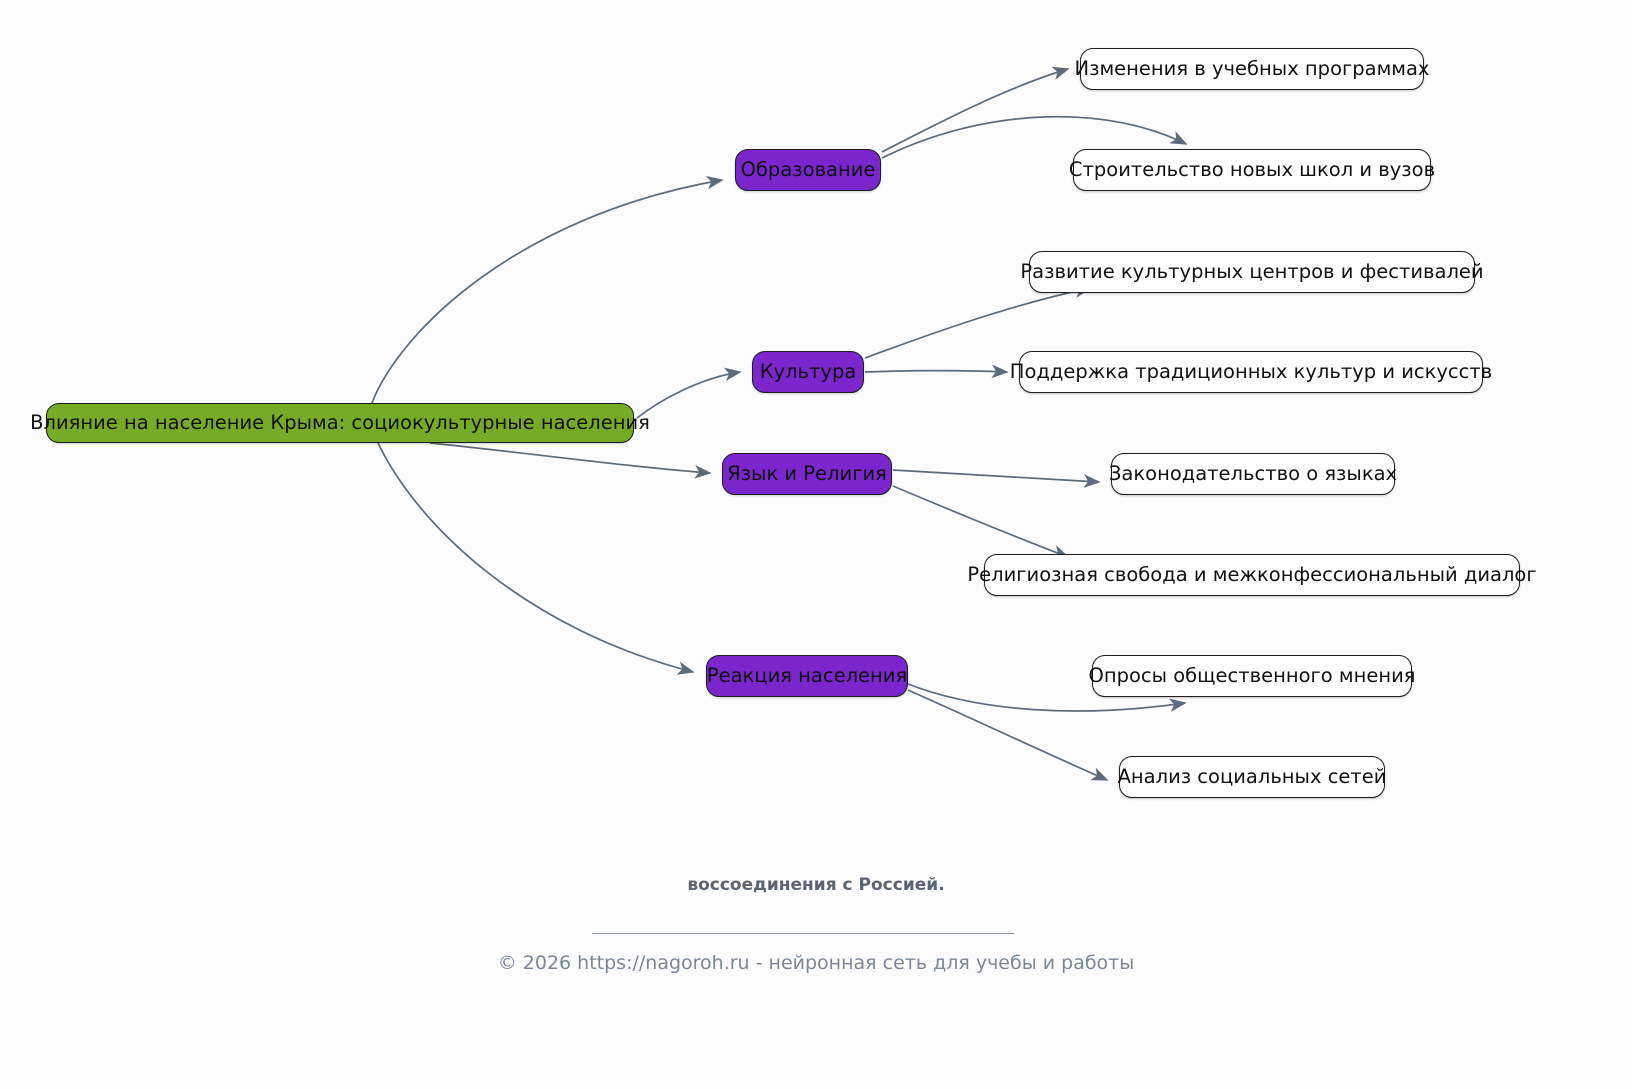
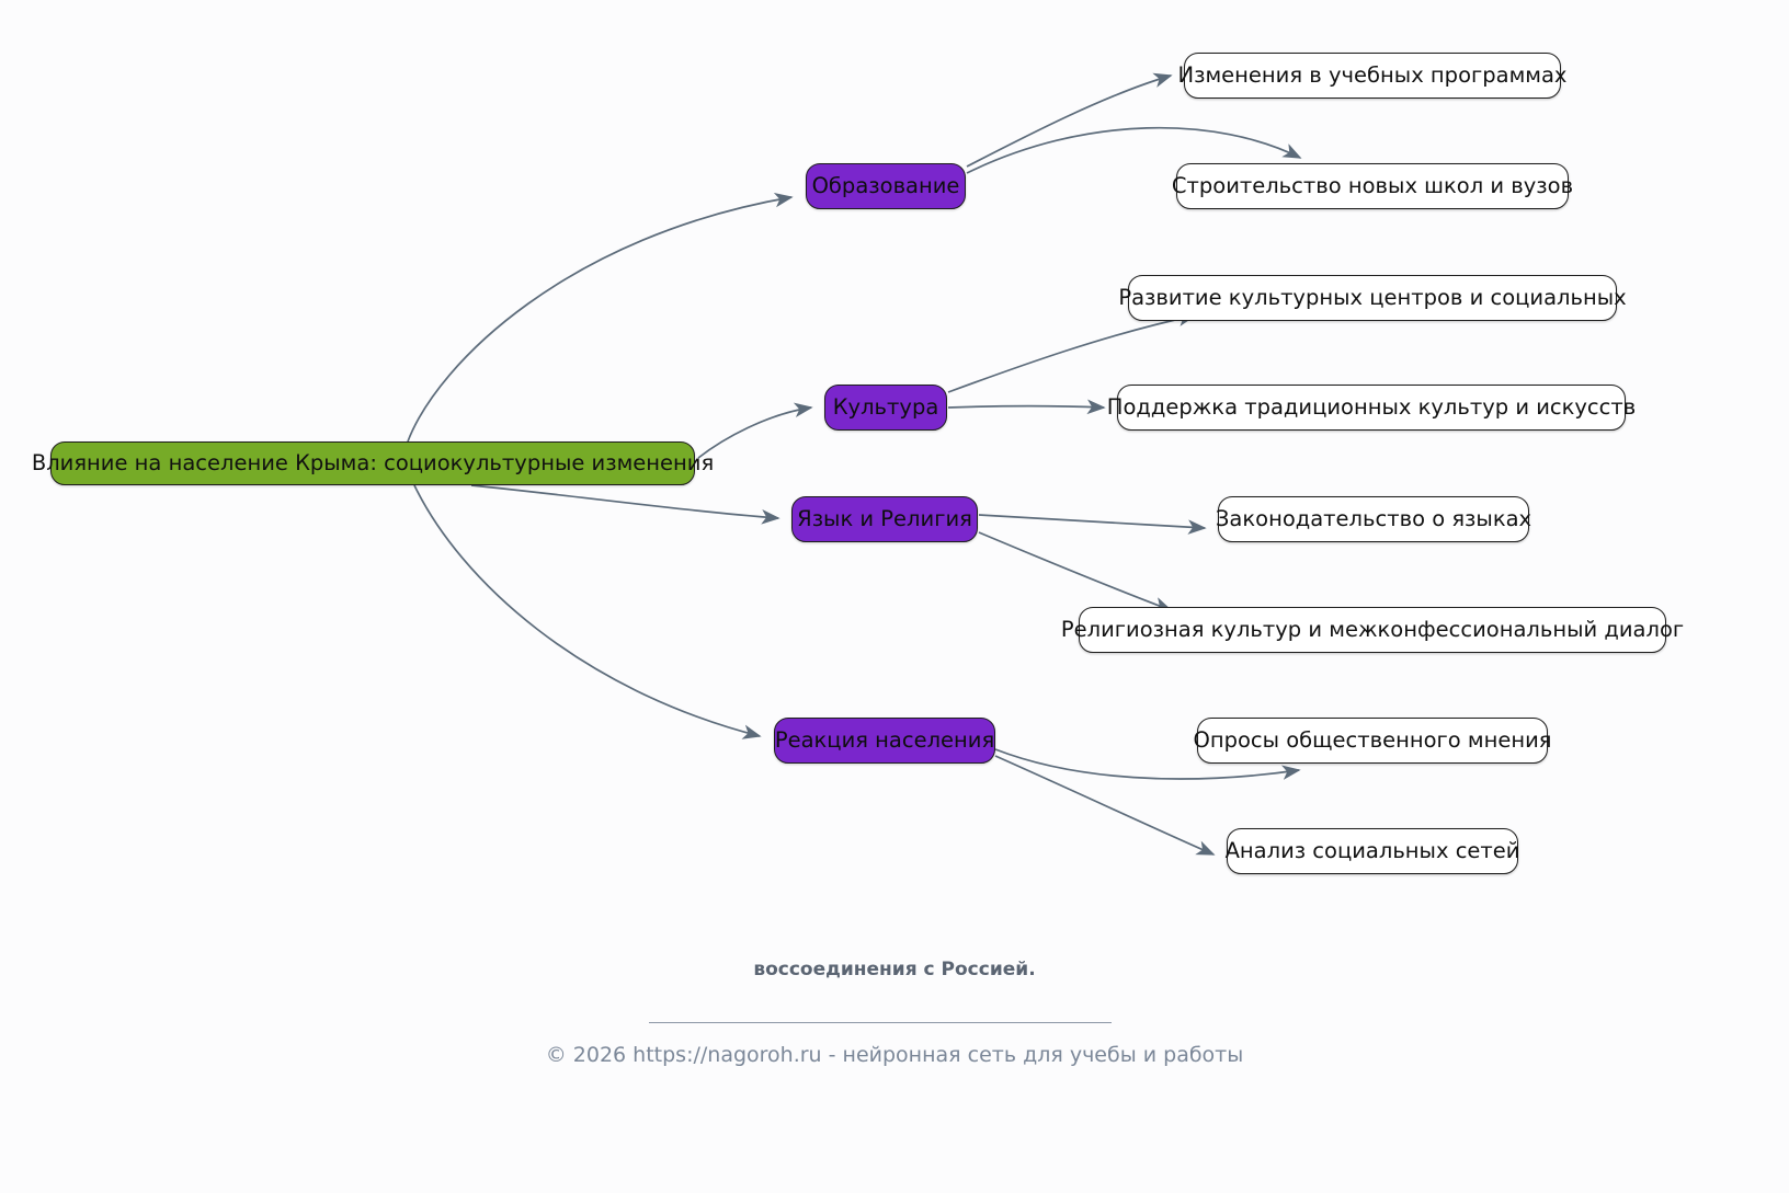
- Влияние на население Крыма: социокультурные населения
+ Влияние на население Крыма: социокультурные изменения
  Образование
  Изменения в учебных программах
  Строительство новых школ и вузов
  Культура
- Развитие культурных центров и фестивалей
+ Развитие культурных центров и социальных
  Поддержка традиционных культур и искусств
  Язык и Религия
  Законодательство о языках
- Религиозная свобода и межконфессиональный диалог
+ Религиозная культур и межконфессиональный диалог
  Реакция населения
  Опросы общественного мнения
  Анализ социальных сетей
  воссоединения с Россией.
  © 2026 https://nagoroh.ru - нейронная сеть для учебы и работы
